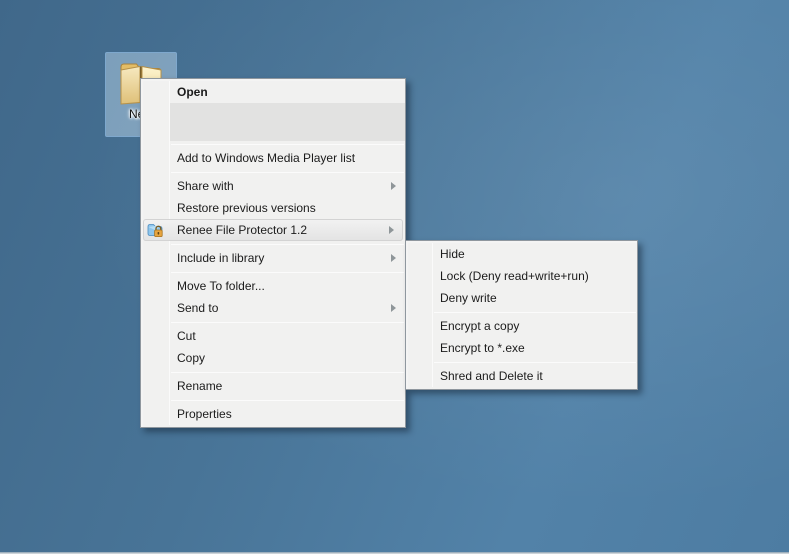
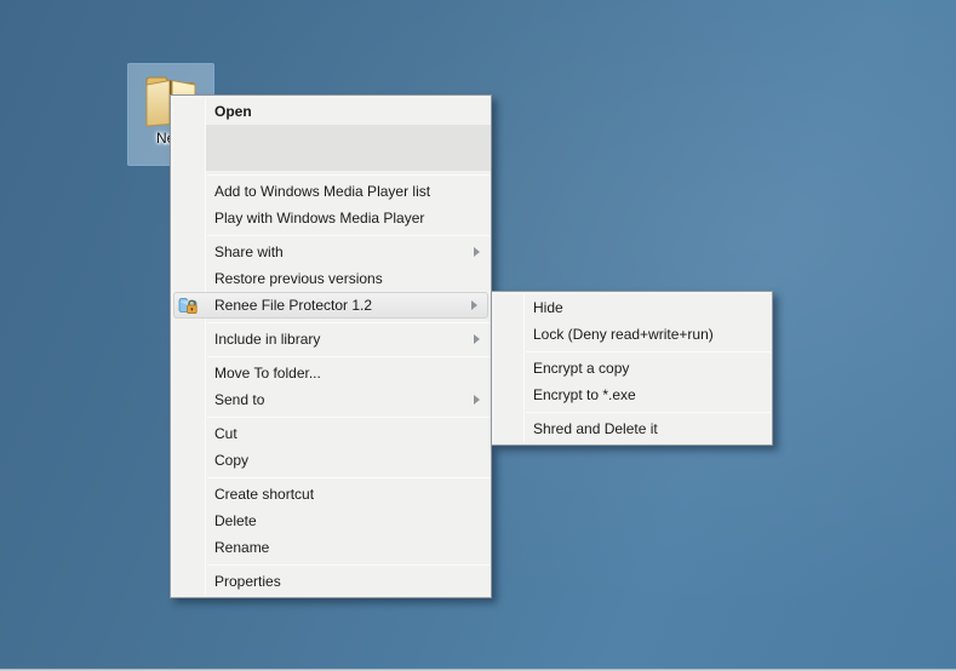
  Open
  Add to Windows Media Player list
+ Play with Windows Media Player
  Share with
  Restore previous versions
  Renee File Protector 1.2
  Include in library
  Move To folder...
  Send to
  Cut
  Copy
+ Create shortcut
+ Delete
  Rename
  Properties
  Hide
  Lock (Deny read+write+run)
- Deny write
  Encrypt a copy
  Encrypt to *.exe
  Shred and Delete it
